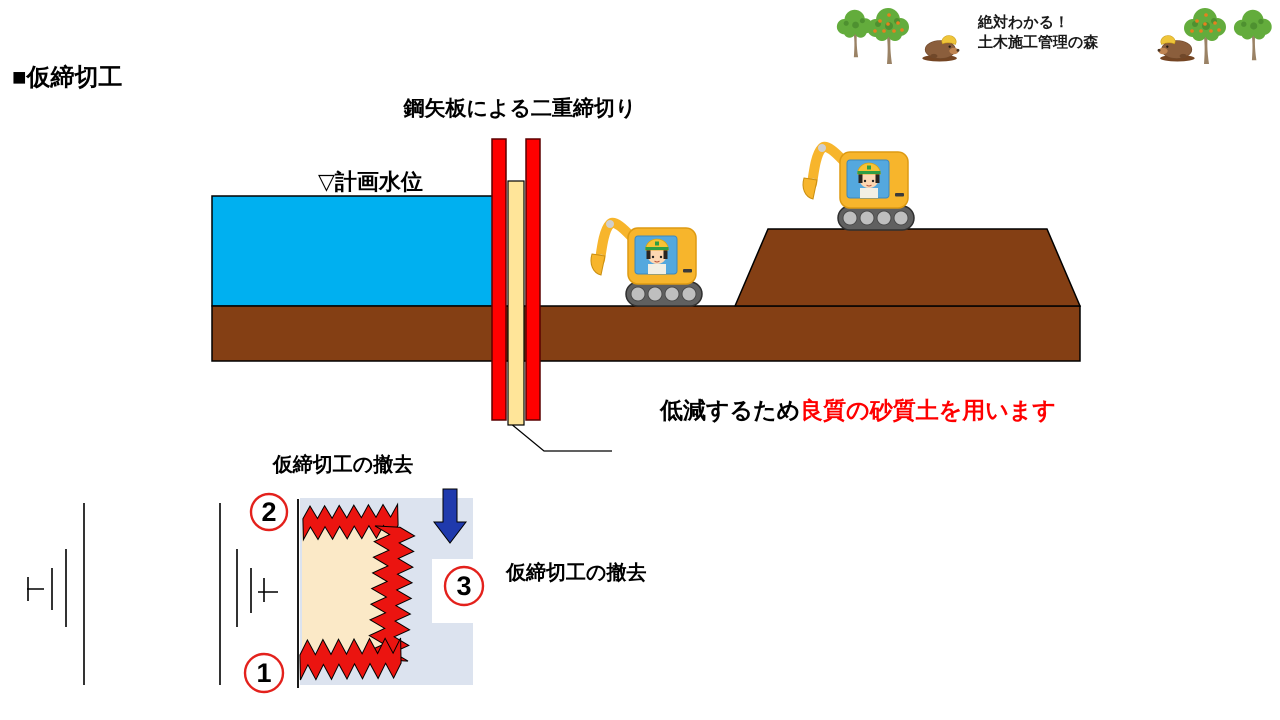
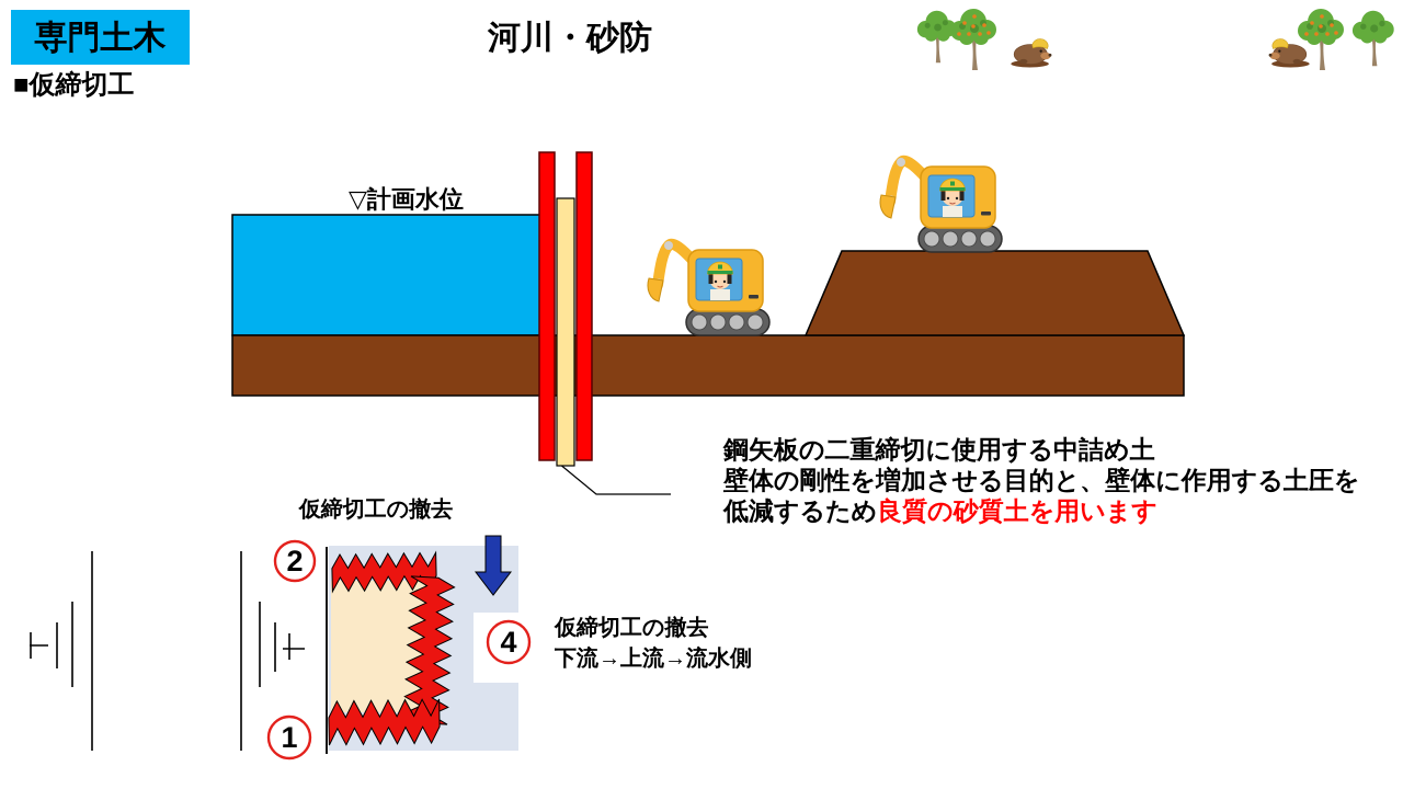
+ 専門土木
+ 河川・砂防
  ■仮締切工
- 絶対わかる！
- 土木施工管理の森
- 鋼矢板による二重締切り
  ▽計画水位
+ 鋼矢板の二重締切に使用する中詰め土
+ 壁体の剛性を増加させる目的と、壁体に作用する土圧を
  低減するため良質の砂質土を用います
  仮締切工の撤去
  2
  1
- 3
+ 4
  仮締切工の撤去
+ 下流→上流→流水側
